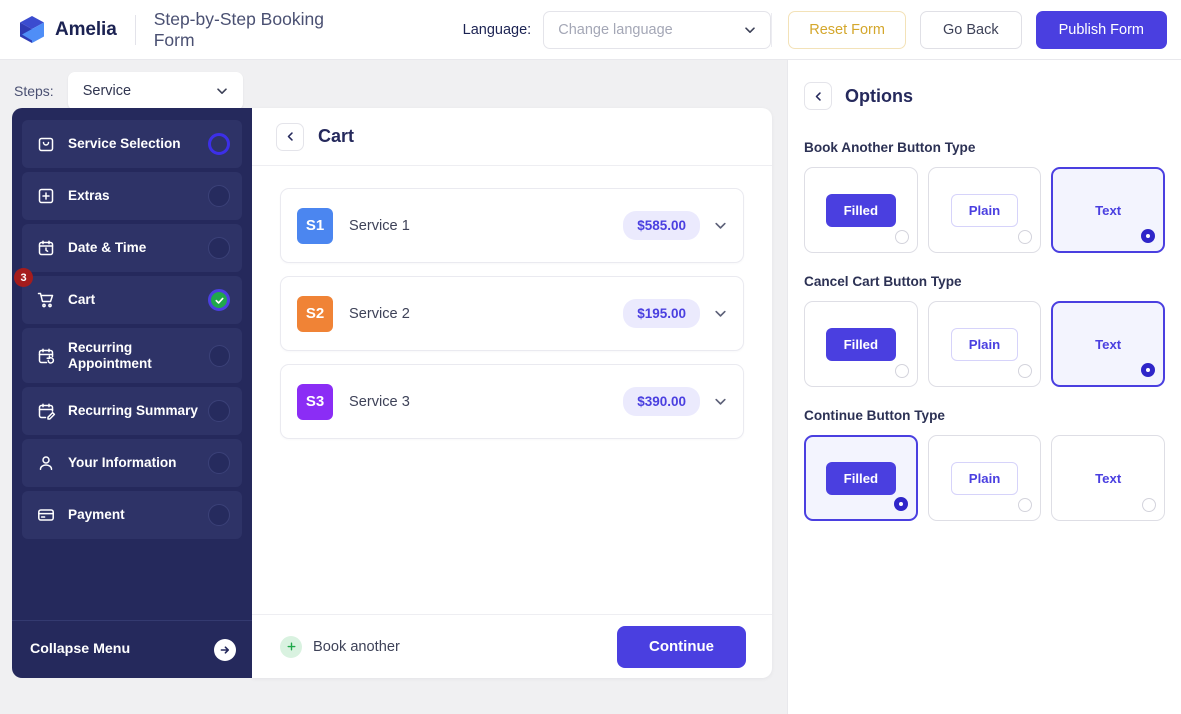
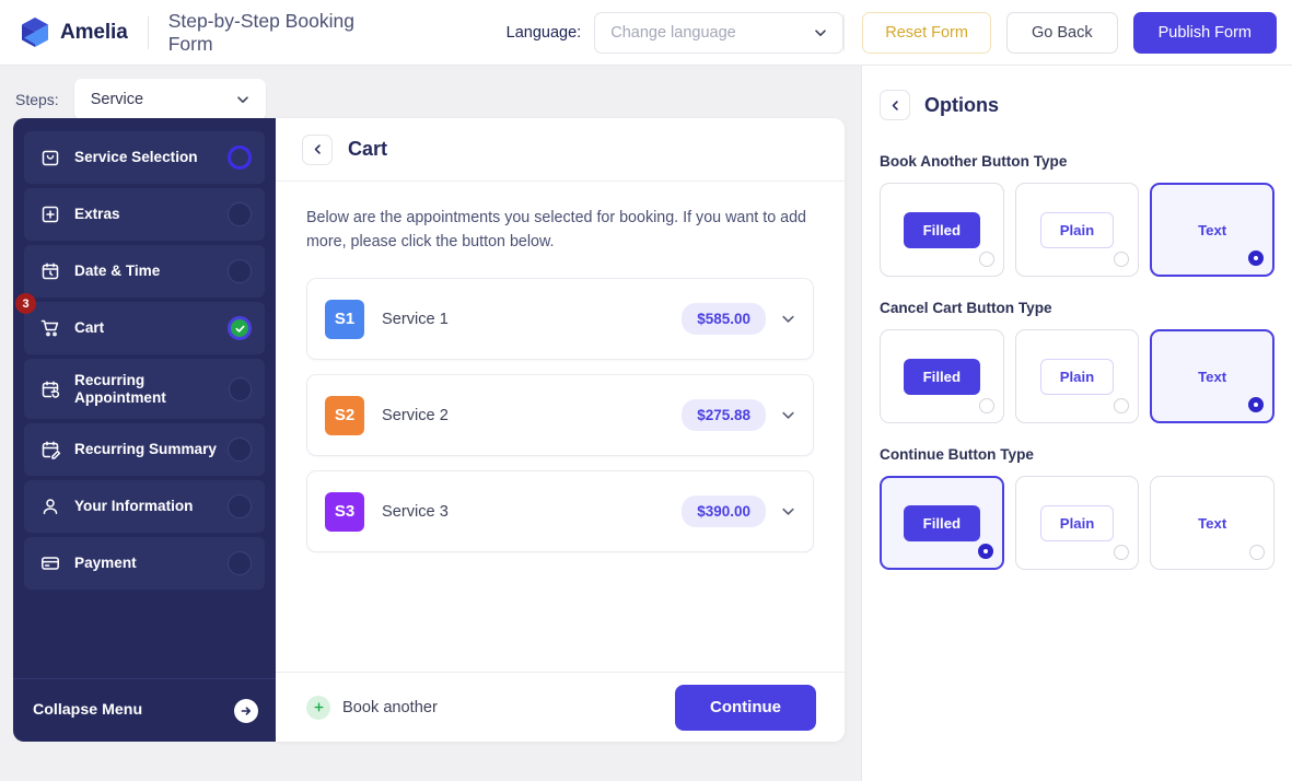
  Amelia
  Step-by-Step Booking Form
  Language:
  Change language
  Reset Form
  Go Back
  Publish Form
  Steps:
  Service
  Service Selection
  Extras
  Date & Time
  3
  Cart
  Recurring Appointment
  Recurring Summary
  Your Information
  Payment
  Collapse Menu
  Cart
+ Below are the appointments you selected for booking. If you want to add more, please click the button below.
  S1
  Service 1
  $585.00
  S2
  Service 2
- $195.00
+ $275.88
  S3
  Service 3
  $390.00
  Book another
  Continue
  Options
  Book Another Button Type
  Filled
  Plain
  Text
  Cancel Cart Button Type
  Filled
  Plain
  Text
  Continue Button Type
  Filled
  Plain
  Text
